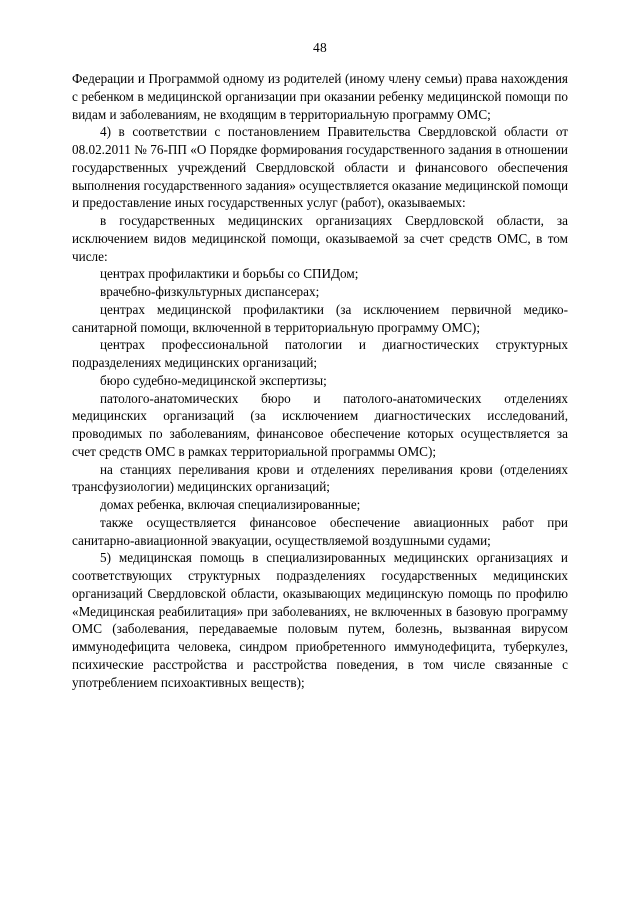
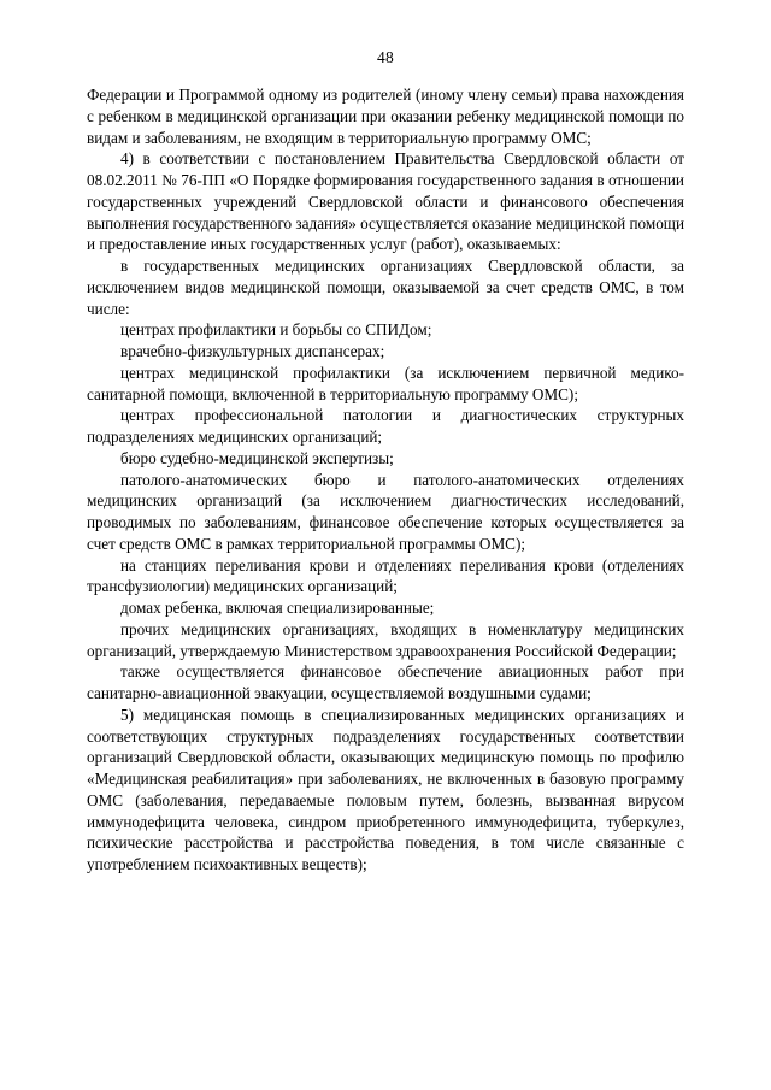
  48
  Федерации и Программой одному из родителей (иному члену семьи) права нахождения с ребенком в медицинской организации при оказании ребенку медицинской помощи по видам и заболеваниям, не входящим в территориальную программу ОМС;
  4) в соответствии с постановлением Правительства Свердловской области от 08.02.2011 № 76-ПП «О Порядке формирования государственного задания в отношении государственных учреждений Свердловской области и финансового обеспечения выполнения государственного задания» осуществляется оказание медицинской помощи и предоставление иных государственных услуг (работ), оказываемых:
  в государственных медицинских организациях Свердловской области, за исключением видов медицинской помощи, оказываемой за счет средств ОМС, в том числе:
  центрах профилактики и борьбы со СПИДом;
  врачебно-физкультурных диспансерах;
  центрах медицинской профилактики (за исключением первичной медико-санитарной помощи, включенной в территориальную программу ОМС);
  центрах профессиональной патологии и диагностических структурных подразделениях медицинских организаций;
  бюро судебно-медицинской экспертизы;
  патолого-анатомических бюро и патолого-анатомических отделениях медицинских организаций (за исключением диагностических исследований, проводимых по заболеваниям, финансовое обеспечение которых осуществляется за счет средств ОМС в рамках территориальной программы ОМС);
  на станциях переливания крови и отделениях переливания крови (отделениях трансфузиологии) медицинских организаций;
  домах ребенка, включая специализированные;
+ прочих медицинских организациях, входящих в номенклатуру медицинских организаций, утверждаемую Министерством здравоохранения Российской Федерации;
  также осуществляется финансовое обеспечение авиационных работ при санитарно-авиационной эвакуации, осуществляемой воздушными судами;
- 5) медицинская помощь в специализированных медицинских организациях и соответствующих структурных подразделениях государственных медицинских организаций Свердловской области, оказывающих медицинскую помощь по профилю «Медицинская реабилитация» при заболеваниях, не включенных в базовую программу ОМС (заболевания, передаваемые половым путем, болезнь, вызванная вирусом иммунодефицита человека, синдром приобретенного иммунодефицита, туберкулез, психические расстройства и расстройства поведения, в том числе связанные с употреблением психоактивных веществ);
+ 5) медицинская помощь в специализированных медицинских организациях и соответствующих структурных подразделениях государственных соответствии организаций Свердловской области, оказывающих медицинскую помощь по профилю «Медицинская реабилитация» при заболеваниях, не включенных в базовую программу ОМС (заболевания, передаваемые половым путем, болезнь, вызванная вирусом иммунодефицита человека, синдром приобретенного иммунодефицита, туберкулез, психические расстройства и расстройства поведения, в том числе связанные с употреблением психоактивных веществ);
